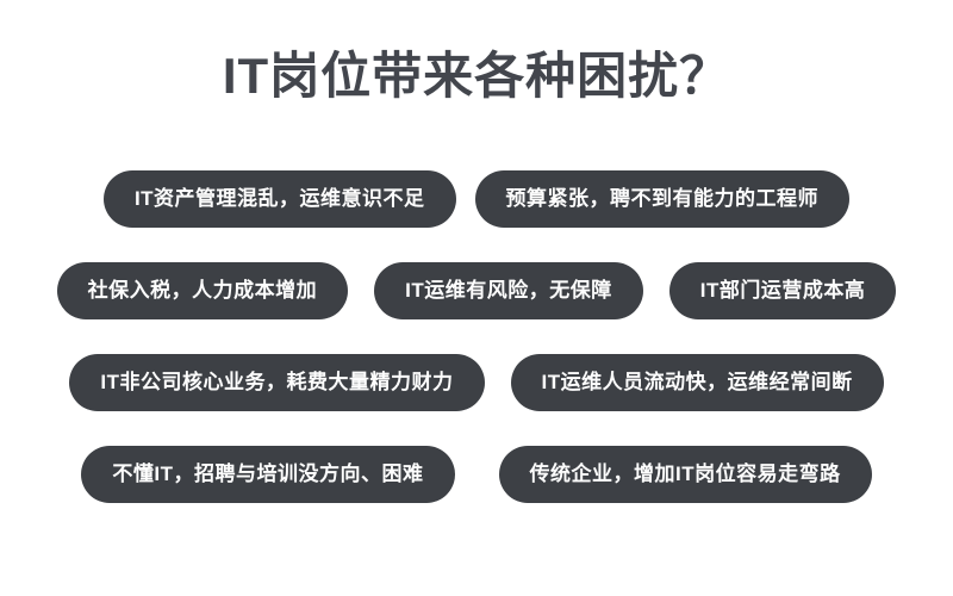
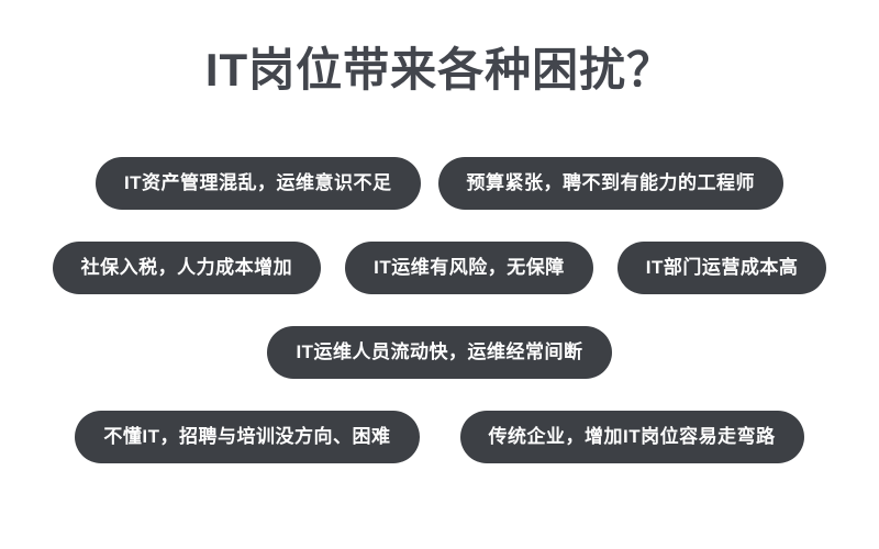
  IT岗位带来各种困扰？
  IT资产管理混乱，运维意识不足
  预算紧张，聘不到有能力的工程师
  社保入税，人力成本增加
  IT运维有风险，无保障
  IT部门运营成本高
- IT非公司核心业务，耗费大量精力财力
  IT运维人员流动快，运维经常间断
  不懂IT，招聘与培训没方向、困难
  传统企业，增加IT岗位容易走弯路
